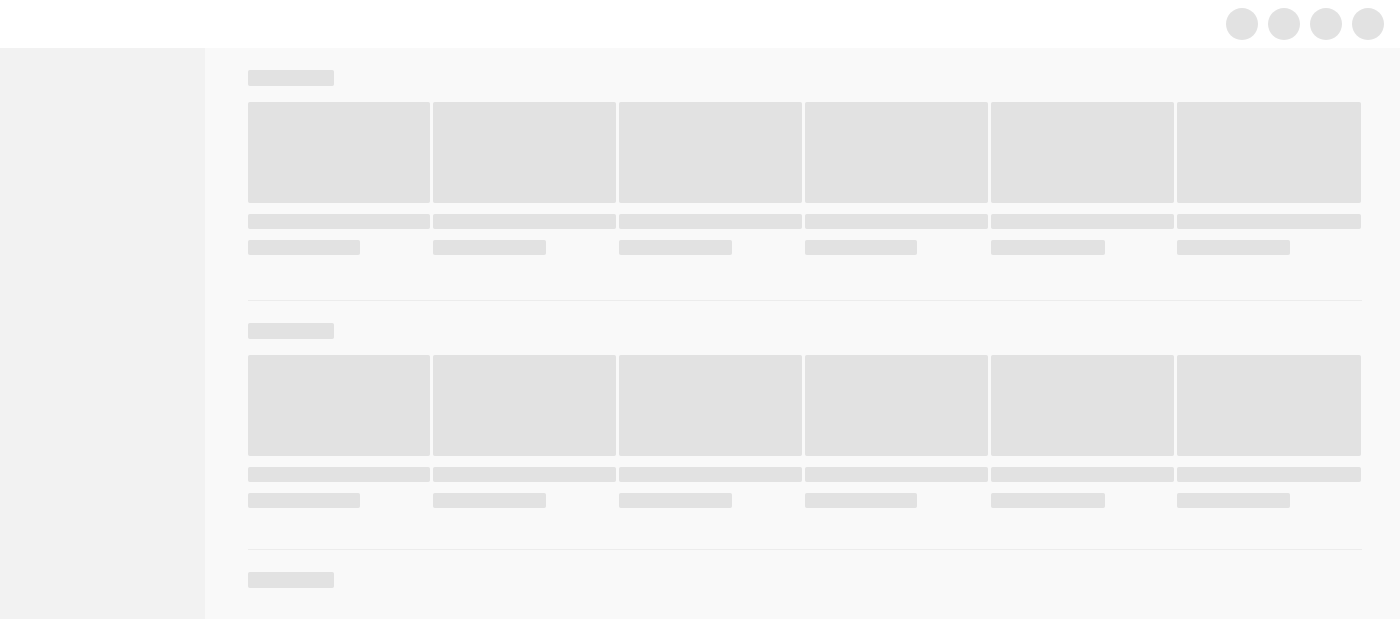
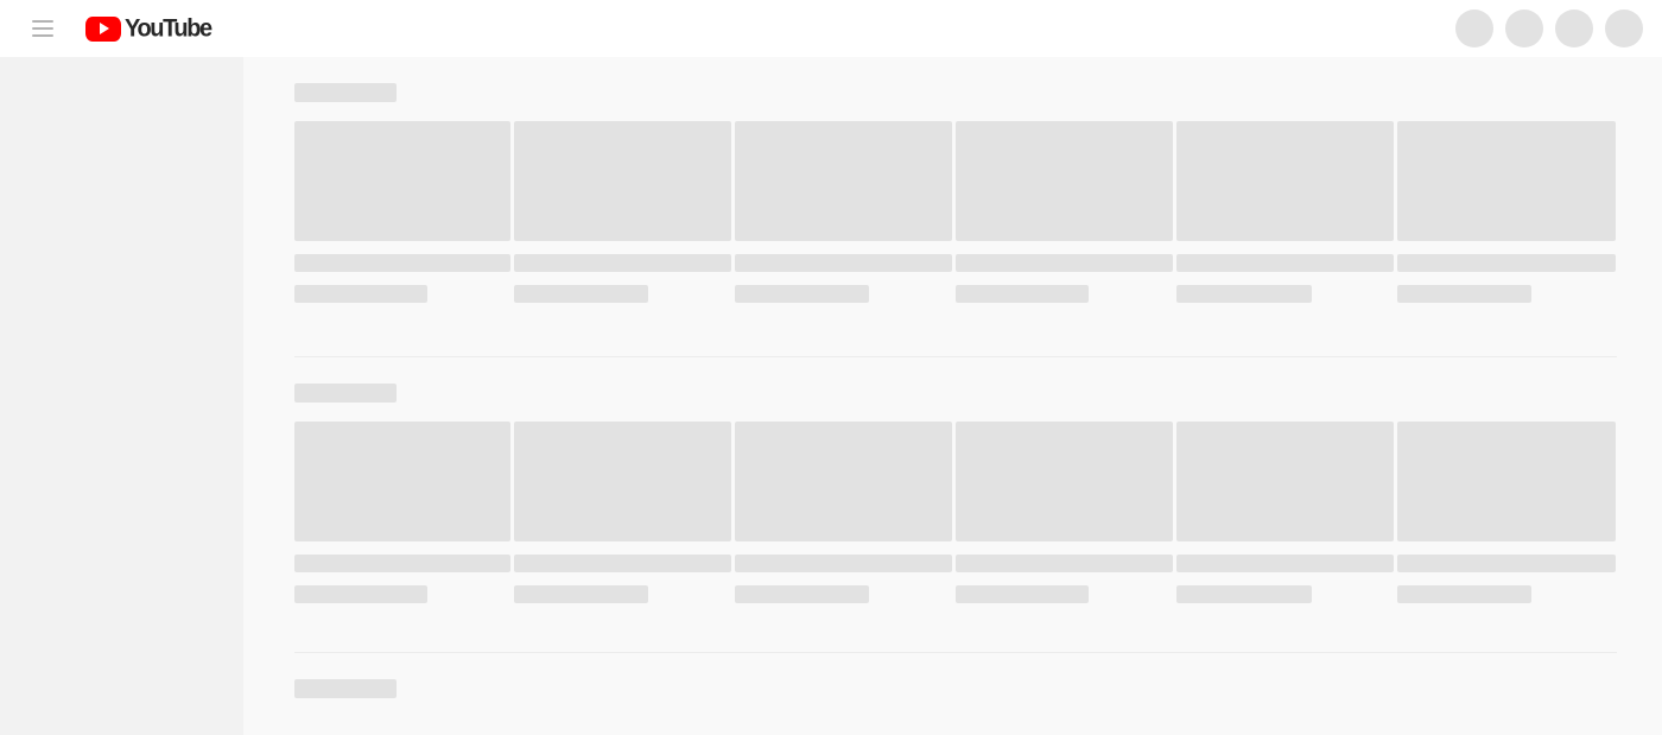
+ YouTube
